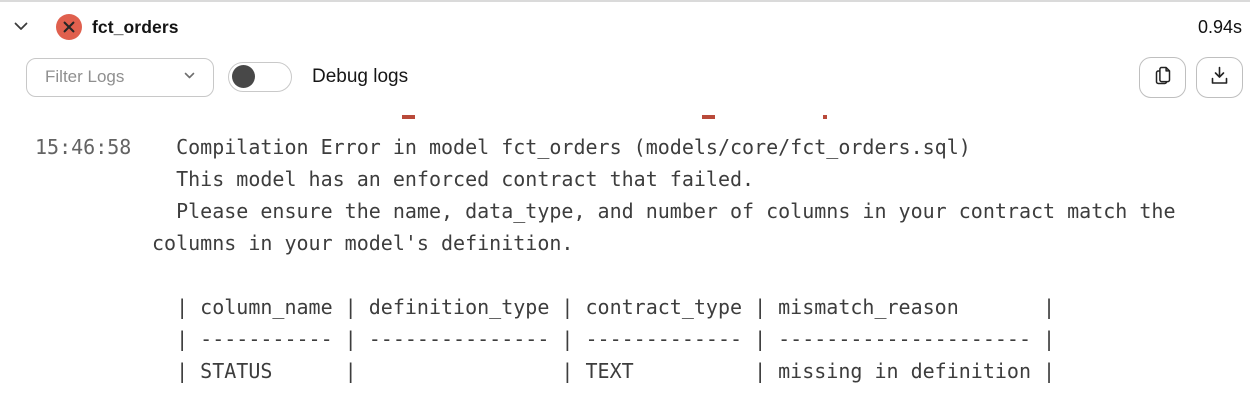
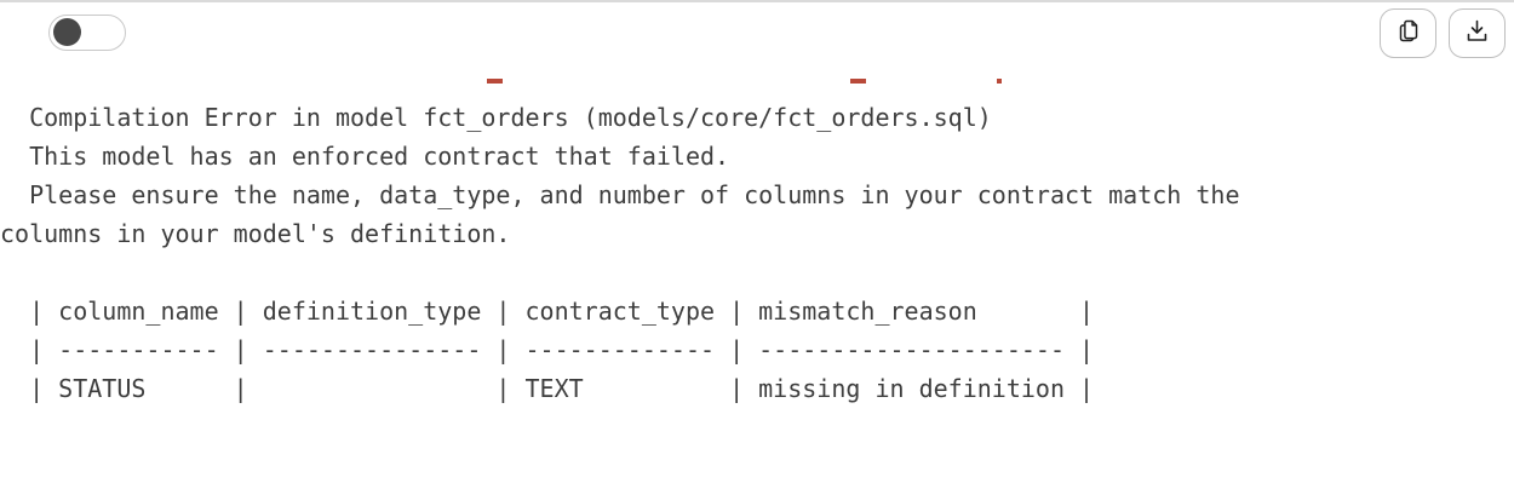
- fct_orders
- 0.94s
- Filter Logs
- Debug logs
- 15:46:58
  Compilation Error in model fct_orders (models/core/fct_orders.sql)
  This model has an enforced contract that failed.
  Please ensure the name, data_type, and number of columns in your contract match the columns in your model's definition.
  | column_name | definition_type | contract_type | mismatch_reason |
  | ----------- | --------------- | ------------- | --------------------- |
  | STATUS | | TEXT | missing in definition |
